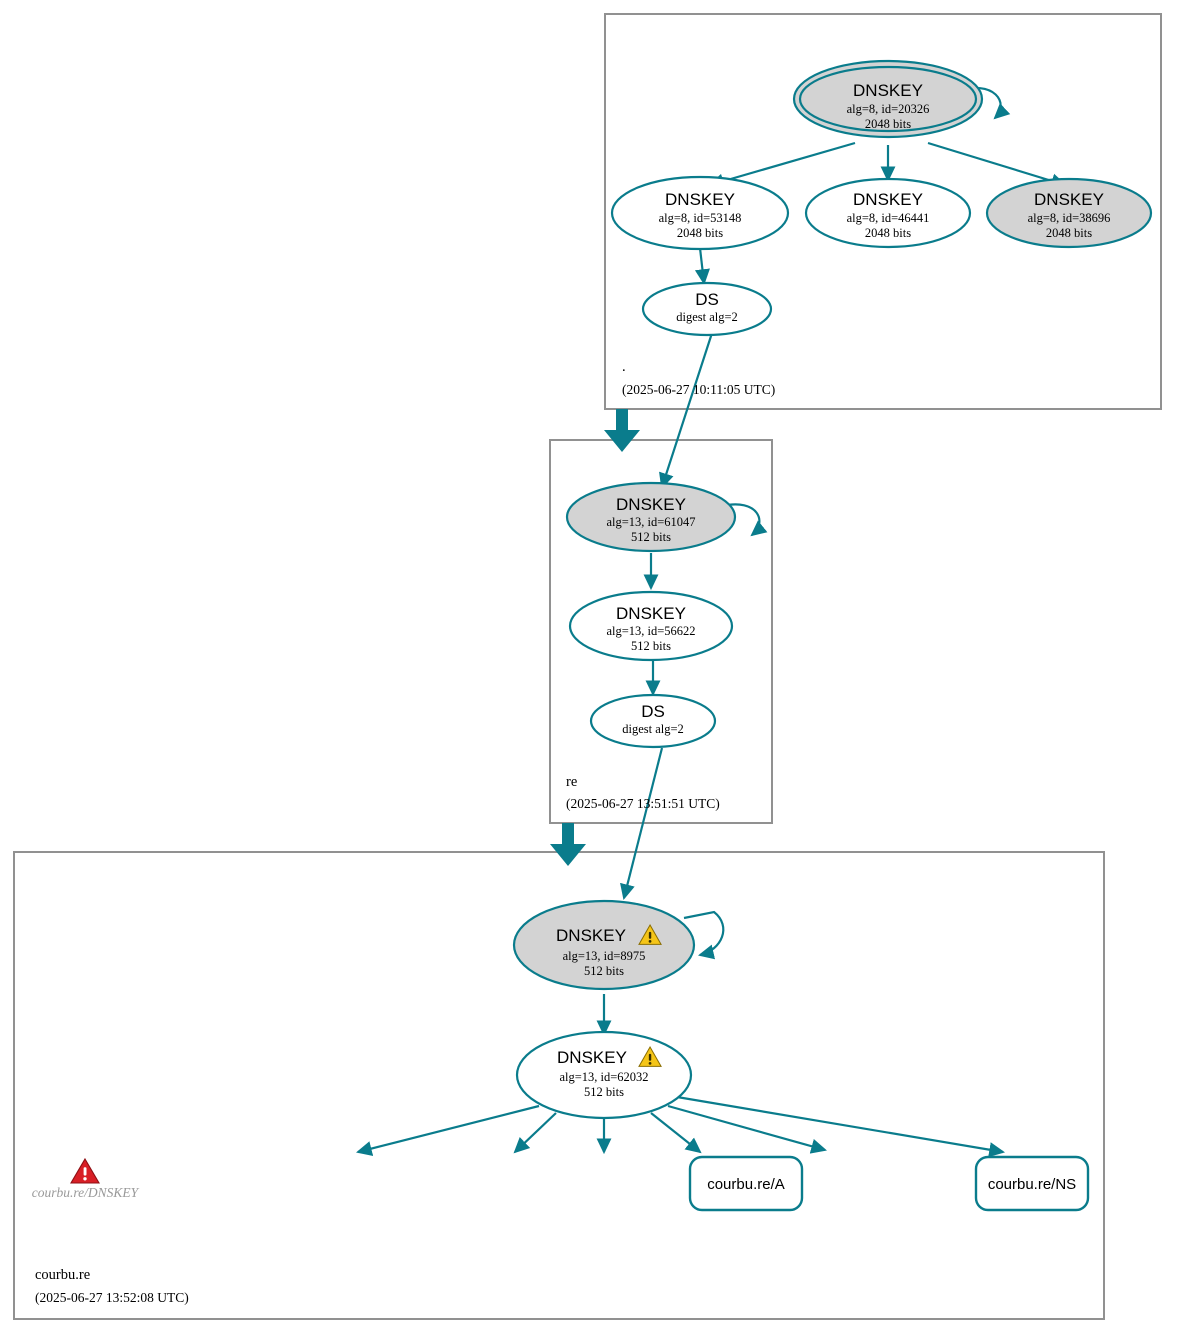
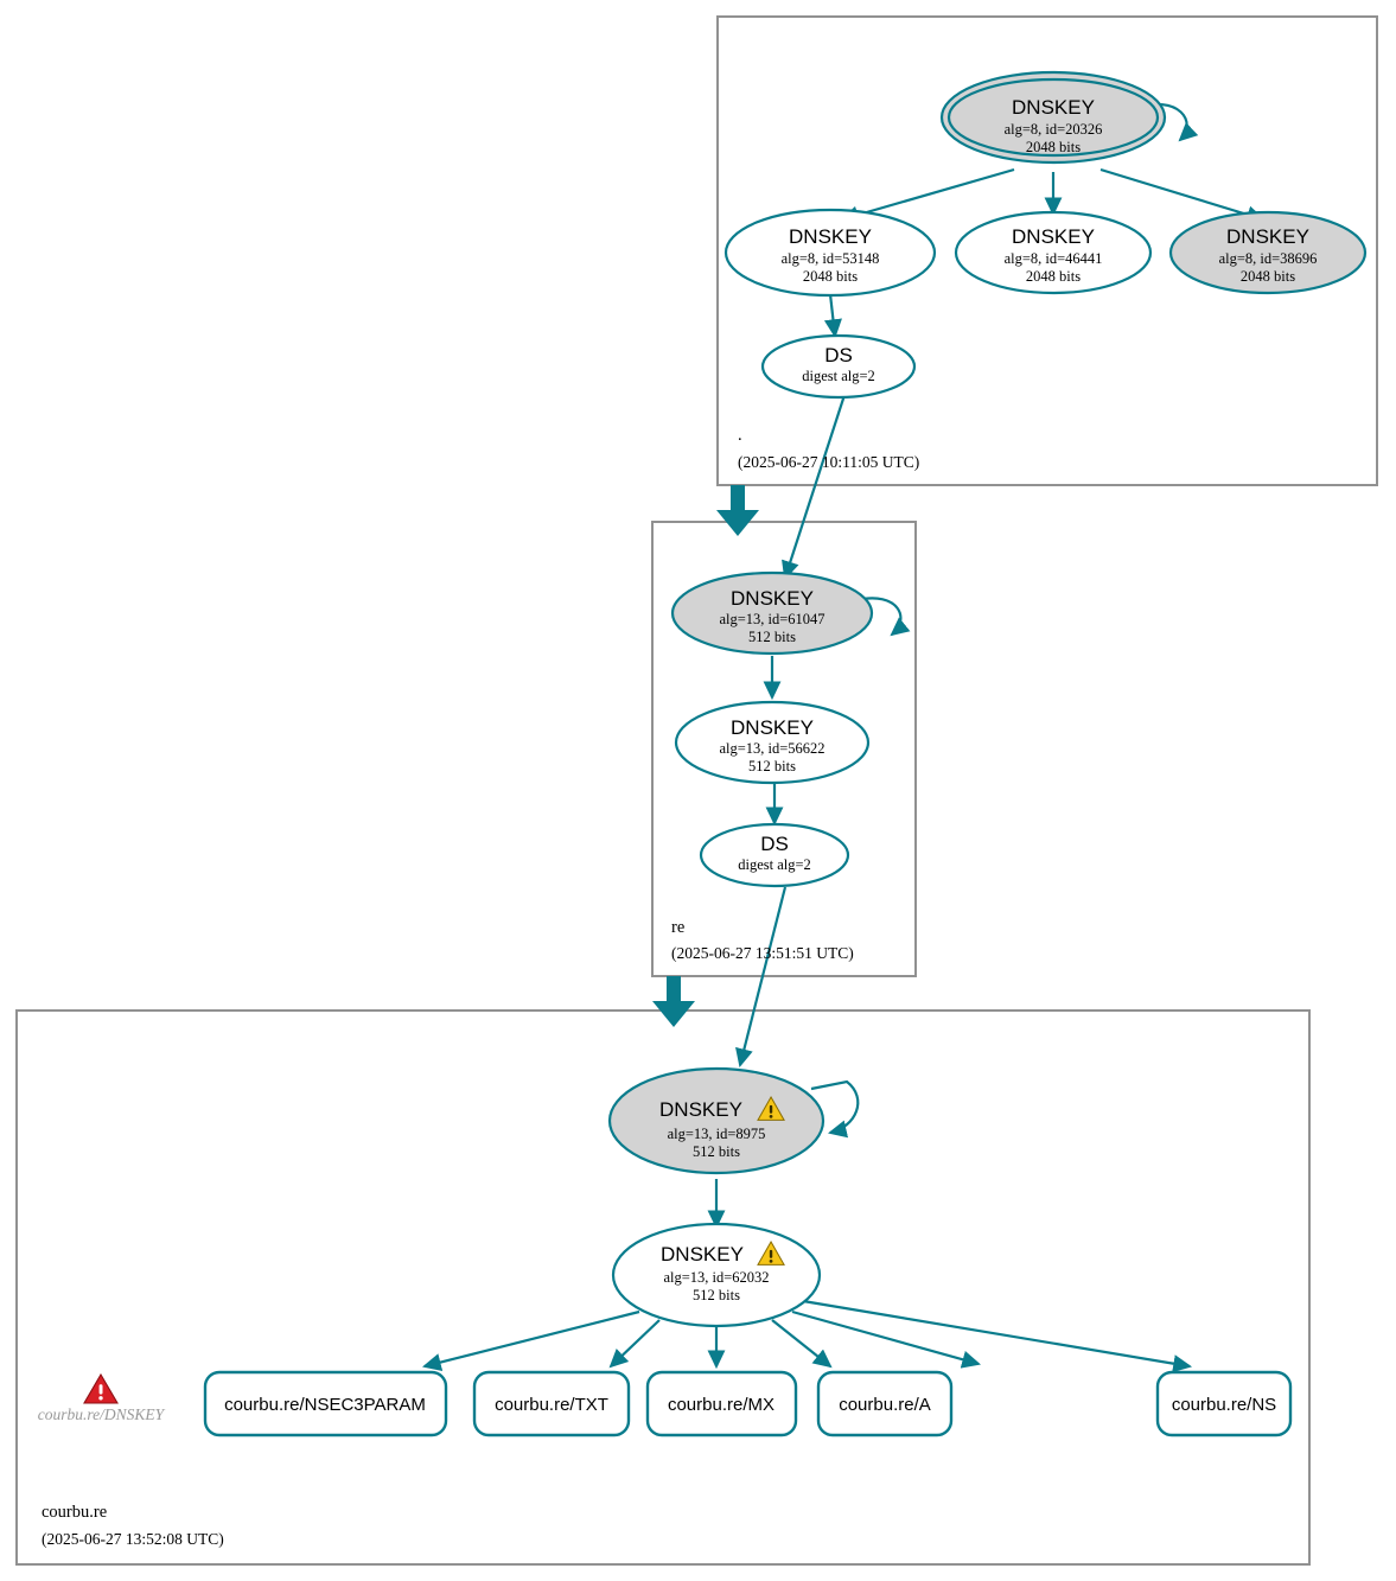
  DNSKEY
  alg=8, id=20326
  2048 bits
  DNSKEY
  alg=8, id=53148
  2048 bits
  DNSKEY
  alg=8, id=46441
  2048 bits
  DNSKEY
  alg=8, id=38696
  2048 bits
  DS
  digest alg=2
  .
  (2025-06-27 10:11:05 UTC)
  DNSKEY
  alg=13, id=61047
  512 bits
  DNSKEY
  alg=13, id=56622
  512 bits
  DS
  digest alg=2
  re
  (2025-06-27 13:51:51 UTC)
  DNSKEY
  alg=13, id=8975
  512 bits
  DNSKEY
  alg=13, id=62032
  512 bits
  courbu.re/DNSKEY
+ courbu.re/NSEC3PARAM
+ courbu.re/TXT
+ courbu.re/MX
  courbu.re/A
  courbu.re/NS
  courbu.re
  (2025-06-27 13:52:08 UTC)
